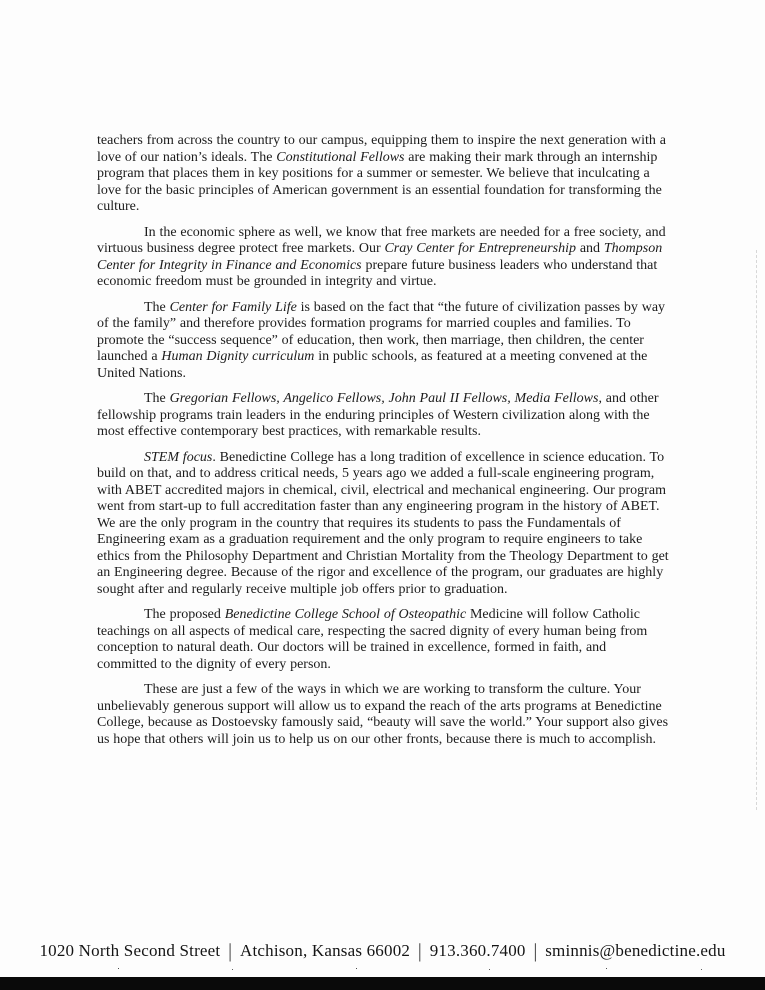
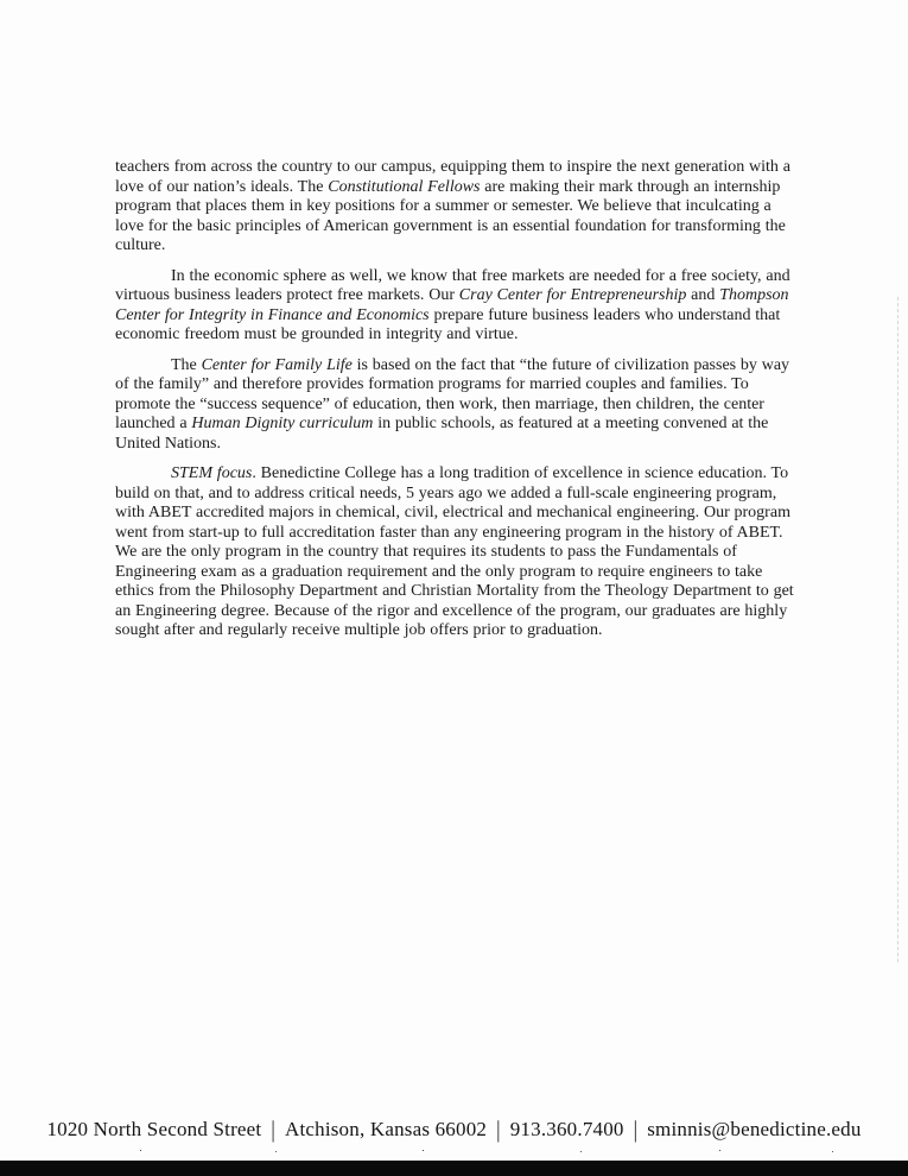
  teachers from across the country to our campus, equipping them to inspire the next generation with a love of our nation’s ideals. The Constitutional Fellows are making their mark through an internship program that places them in key positions for a summer or semester. We believe that inculcating a love for the basic principles of American government is an essential foundation for transforming the culture.
- In the economic sphere as well, we know that free markets are needed for a free society, and virtuous business degree protect free markets. Our Cray Center for Entrepreneurship and Thompson Center for Integrity in Finance and Economics prepare future business leaders who understand that economic freedom must be grounded in integrity and virtue.
+ In the economic sphere as well, we know that free markets are needed for a free society, and virtuous business leaders protect free markets. Our Cray Center for Entrepreneurship and Thompson Center for Integrity in Finance and Economics prepare future business leaders who understand that economic freedom must be grounded in integrity and virtue.
  The Center for Family Life is based on the fact that “the future of civilization passes by way of the family” and therefore provides formation programs for married couples and families. To promote the “success sequence” of education, then work, then marriage, then children, the center launched a Human Dignity curriculum in public schools, as featured at a meeting convened at the United Nations.
- The Gregorian Fellows, Angelico Fellows, John Paul II Fellows, Media Fellows, and other fellowship programs train leaders in the enduring principles of Western civilization along with the most effective contemporary best practices, with remarkable results.
  STEM focus. Benedictine College has a long tradition of excellence in science education. To build on that, and to address critical needs, 5 years ago we added a full-scale engineering program, with ABET accredited majors in chemical, civil, electrical and mechanical engineering. Our program went from start-up to full accreditation faster than any engineering program in the history of ABET. We are the only program in the country that requires its students to pass the Fundamentals of Engineering exam as a graduation requirement and the only program to require engineers to take ethics from the Philosophy Department and Christian Mortality from the Theology Department to get an Engineering degree. Because of the rigor and excellence of the program, our graduates are highly sought after and regularly receive multiple job offers prior to graduation.
- The proposed Benedictine College School of Osteopathic Medicine will follow Catholic teachings on all aspects of medical care, respecting the sacred dignity of every human being from conception to natural death. Our doctors will be trained in excellence, formed in faith, and committed to the dignity of every person.
- These are just a few of the ways in which we are working to transform the culture. Your unbelievably generous support will allow us to expand the reach of the arts programs at Benedictine College, because as Dostoevsky famously said, “beauty will save the world.” Your support also gives us hope that others will join us to help us on our other fronts, because there is much to accomplish.
  1020 North Second Street | Atchison, Kansas 66002 | 913.360.7400 | sminnis@benedictine.edu
